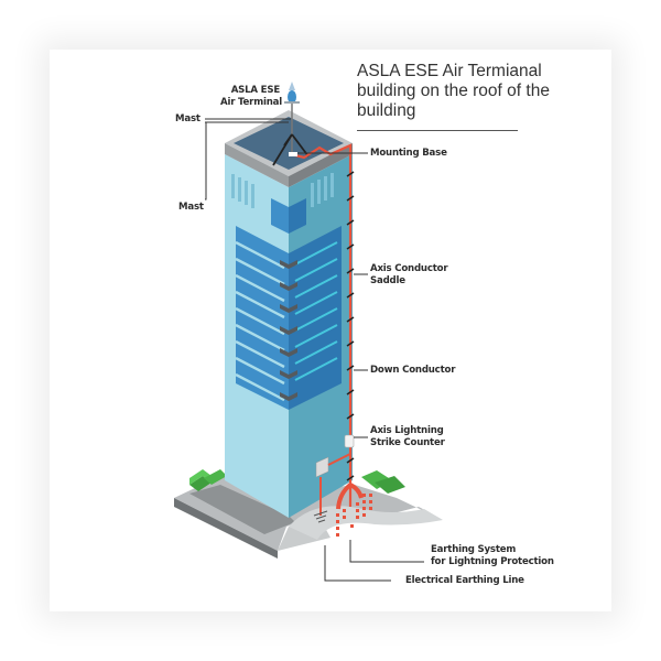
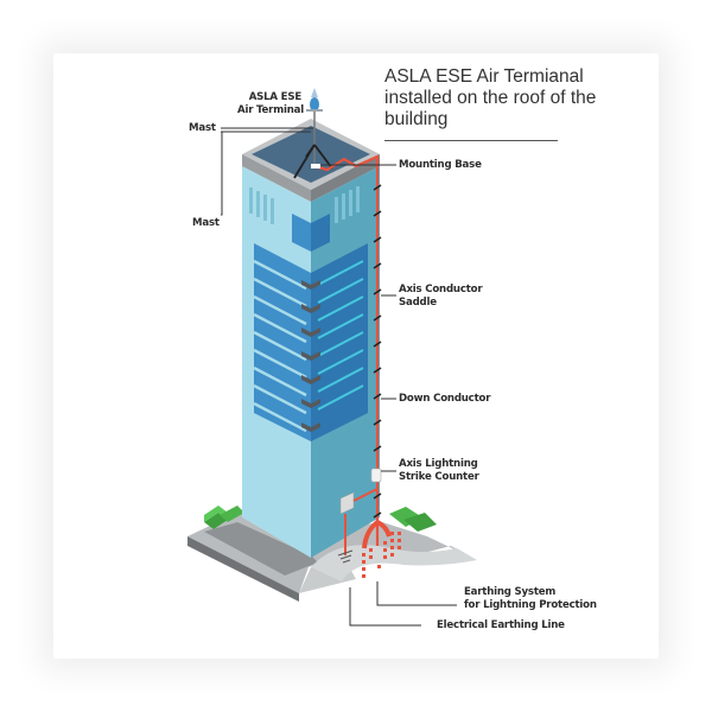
- ASLA ESE Air Termianal building on the roof of the building
+ ASLA ESE Air Termianal installed on the roof of the building
  ASLA ESE
  Air Terminal
  Mast
  Mast
  Mounting Base
  Axis Conductor
  Saddle
  Down Conductor
  Axis Lightning
  Strike Counter
  Earthing System
  for Lightning Protection
  Electrical Earthing Line
